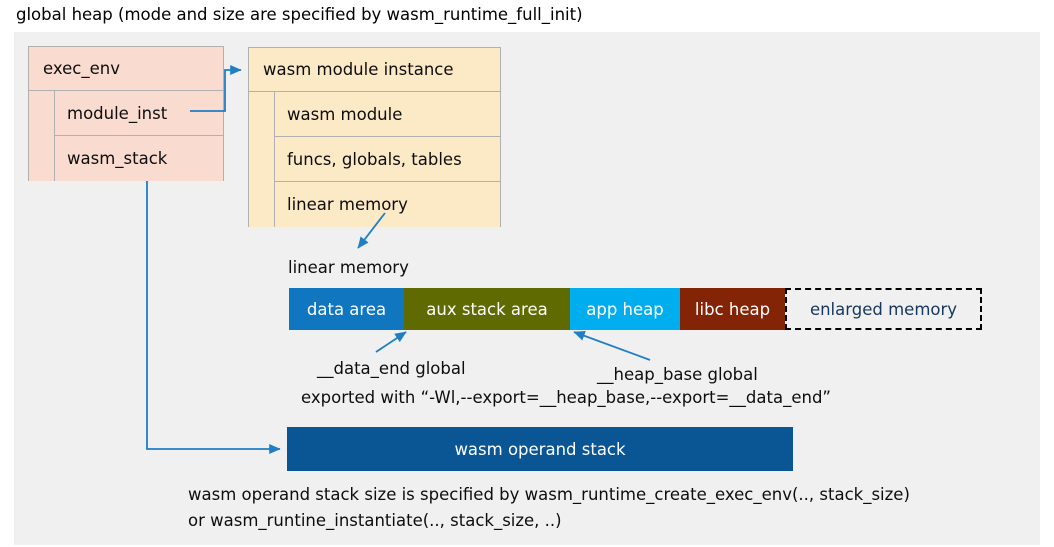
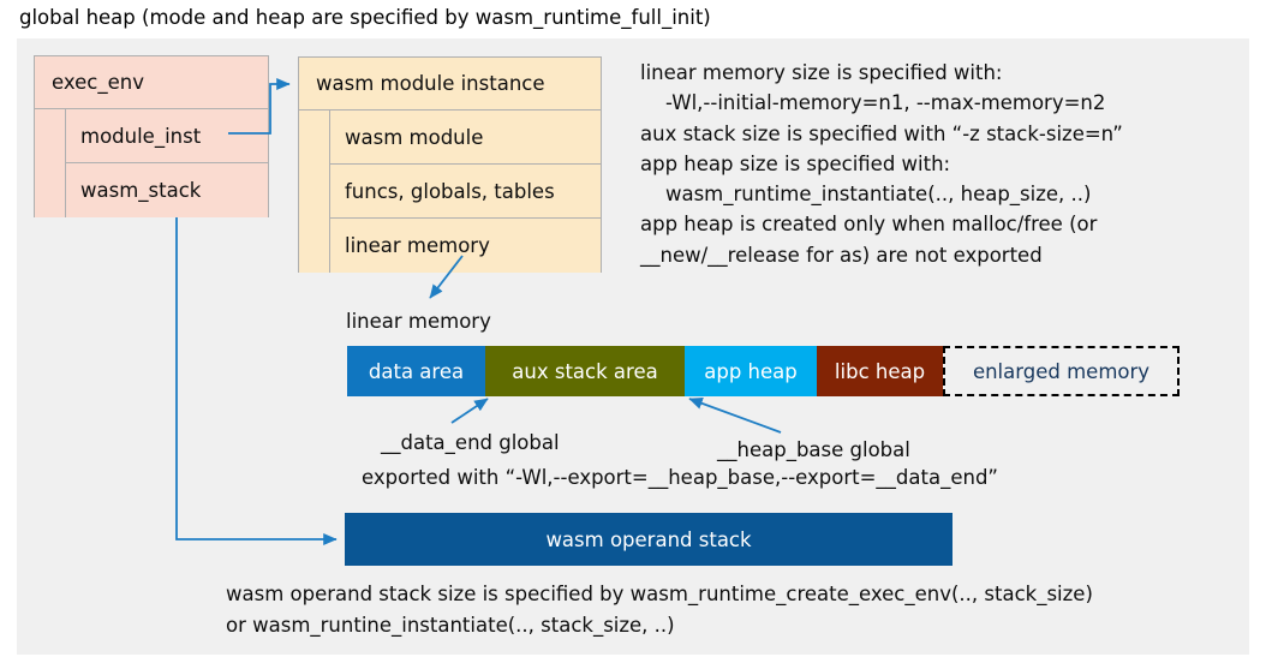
- global heap (mode and size are specified by wasm_runtime_full_init)
+ global heap (mode and heap are specified by wasm_runtime_full_init)
  exec_env
  module_inst
  wasm_stack
  wasm module instance
  wasm module
  funcs, globals, tables
  linear memory
+ linear memory size is specified with:
+ -Wl,--initial-memory=n1, --max-memory=n2
+ aux stack size is specified with “-z stack-size=n”
+ app heap size is specified with:
+ wasm_runtime_instantiate(.., heap_size, ..)
+ app heap is created only when malloc/free (or
+ __new/__release for as) are not exported
  linear memory
  data area
  aux stack area
  app heap
  libc heap
  enlarged memory
  __data_end global
  __heap_base global
  exported with “-Wl,--export=__heap_base,--export=__data_end”
  wasm operand stack
  wasm operand stack size is specified by wasm_runtime_create_exec_env(.., stack_size)
  or wasm_runtine_instantiate(.., stack_size, ..)
